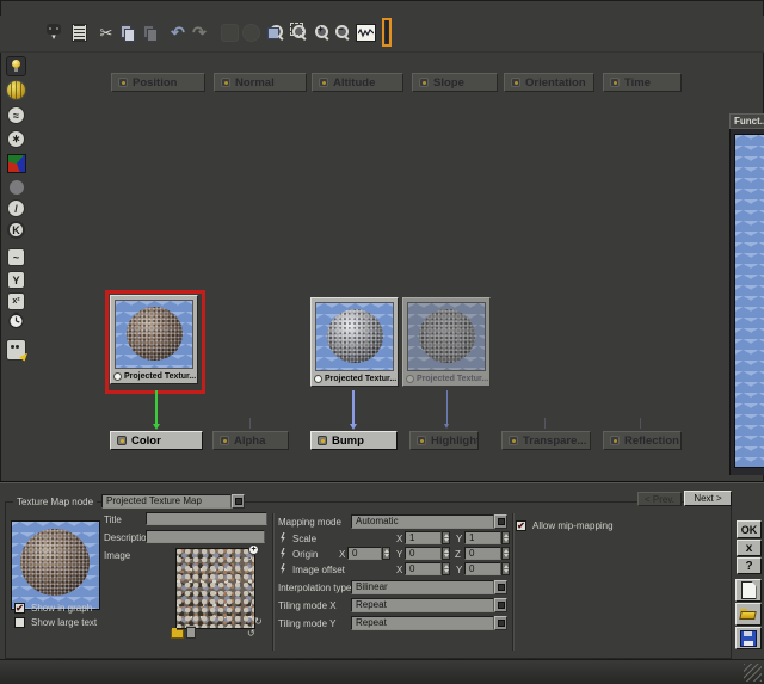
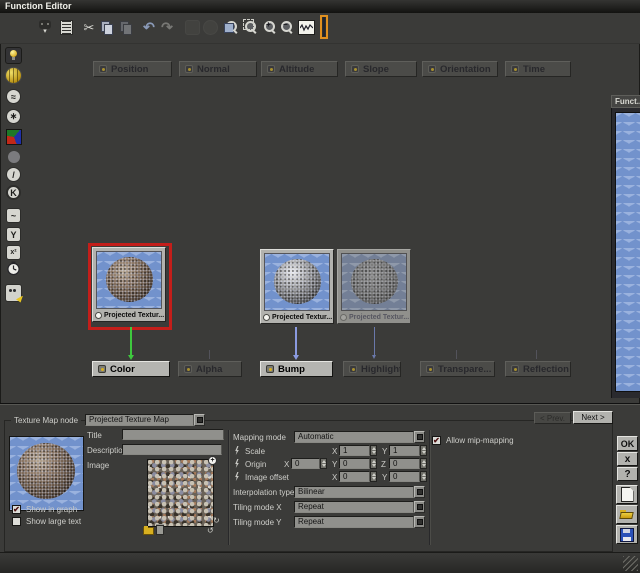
+ Function Editor
  ✂
  ↶
  ↷
  +
  −
  ≈
  ∗
  /
  K
  ~
  Y
  Position
  Normal
  Altitude
  Slope
  Orientation
  Time
  Color
  Alpha
  Bump
  Highligh
  Transpare...
  Reflection
  Funct.
  Texture Map node
  Projected Texture Map
  < Prev.
  Next >
  ✔
  Show in graph
  Show large text
  Title
  Descriptio
  Image
  ↻
  ↺
  Mapping mode
  Automatic
  Scale
  X
  1
  Y
  1
  Origin
  X
  0
  Y
  0
  Z
  0
  Image offset
  X
  0
  Y
  0
  Interpolation type
  Bilinear
  Tiling mode X
  Repeat
  Tiling mode Y
  Repeat
  ✔
  Allow mip-mapping
  OK
  x
  ?
